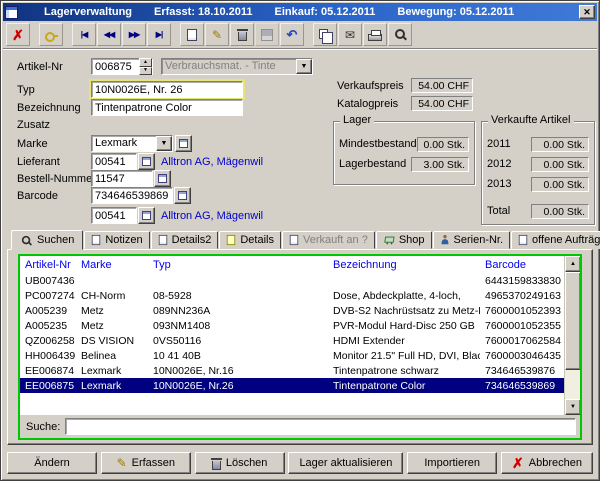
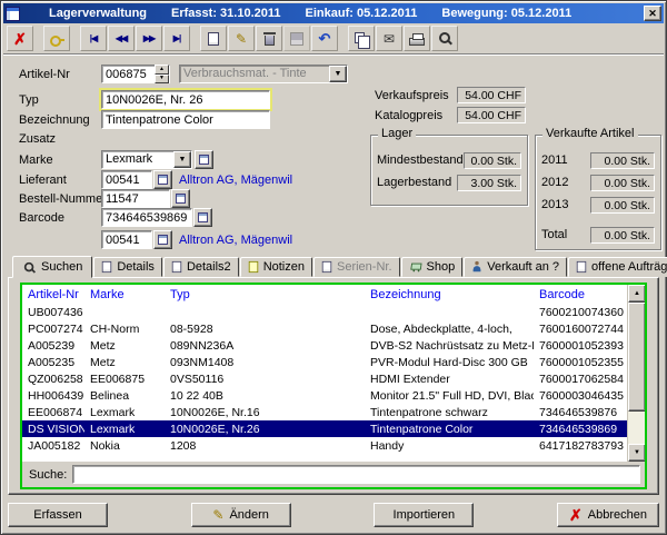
  Lagerverwaltung
- Erfasst: 18.10.2011
+ Erfasst: 31.10.2011
  Einkauf: 05.12.2011
  Bewegung: 05.12.2011
  ✕
  ✗
  |◀
  ◀◀
  ▶▶
  ▶|
  ✎
  ↶
  ✉
  Artikel-Nr
  006875
  Verbrauchsmat. - Tinte
  Typ
  10N0026E, Nr. 26
  Bezeichnung
  Tintenpatrone Color
  Zusatz
  Marke
  Lexmark
  Lieferant
  00541
  Alltron AG, Mägenwil
  Bestell-Numme
  11547
  Barcode
  734646539869
  00541
  Alltron AG, Mägenwil
  Verkaufspreis
  54.00 CHF
  Katalogpreis
  54.00 CHF
  Lager
  Mindestbestand
  0.00 Stk.
  Lagerbestand
  3.00 Stk.
  Verkaufte Artikel
  2011
  0.00 Stk.
  2012
  0.00 Stk.
  2013
  0.00 Stk.
  Total
  0.00 Stk.
  Suchen
- Notizen
+ Details
  Details2
- Details
+ Notizen
- Verkauft an ?
+ Serien-Nr.
  Shop
- Serien-Nr.
+ Verkauft an ?
  offene Aufträg
  Artikel-Nr
  Marke
  Typ
  Bezeichnung
  Barcode
  UB007436
- 6443159833830
+ 7600210074360
  PC007274
  CH-Norm
  08-5928
  Dose, Abdeckplatte, 4-loch,
- 4965370249163
+ 7600160072744
  A005239
  Metz
  089NN236A
  DVB-S2 Nachrüstsatz zu Metz-
  7600001052393
  A005235
  Metz
  093NM1408
- PVR-Modul Hard-Disc 250 GB
+ PVR-Modul Hard-Disc 300 GB
  7600001052355
  QZ006258
- DS VISION
+ EE006875
  0VS50116
  HDMI Extender
  7600017062584
  HH006439
  Belinea
- 10 41 40B
+ 10 22 40B
  Monitor 21.5" Full HD, DVI, Blac
  7600003046435
  EE006874
  Lexmark
  10N0026E, Nr.16
  Tintenpatrone schwarz
  734646539876
- EE006875
+ DS VISION
  Lexmark
  10N0026E, Nr.26
  Tintenpatrone Color
  734646539869
+ JA005182
+ Nokia
+ 1208
+ Handy
+ 6417182783793
  Suche:
- Ändern
+ Erfassen
  ✎
- Erfassen
+ Ändern
- Löschen
- Lager aktualisieren
  Importieren
  ✗
  Abbrechen
